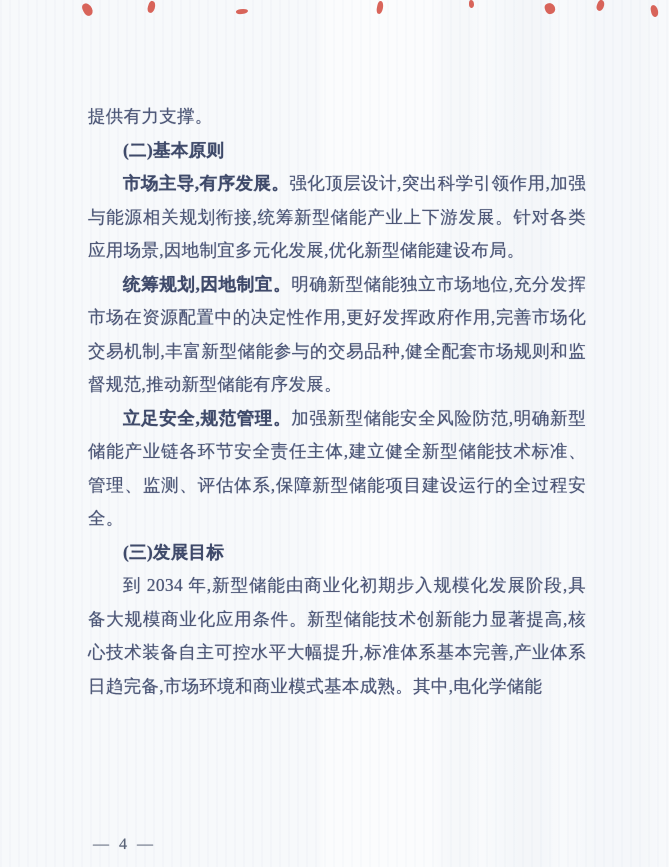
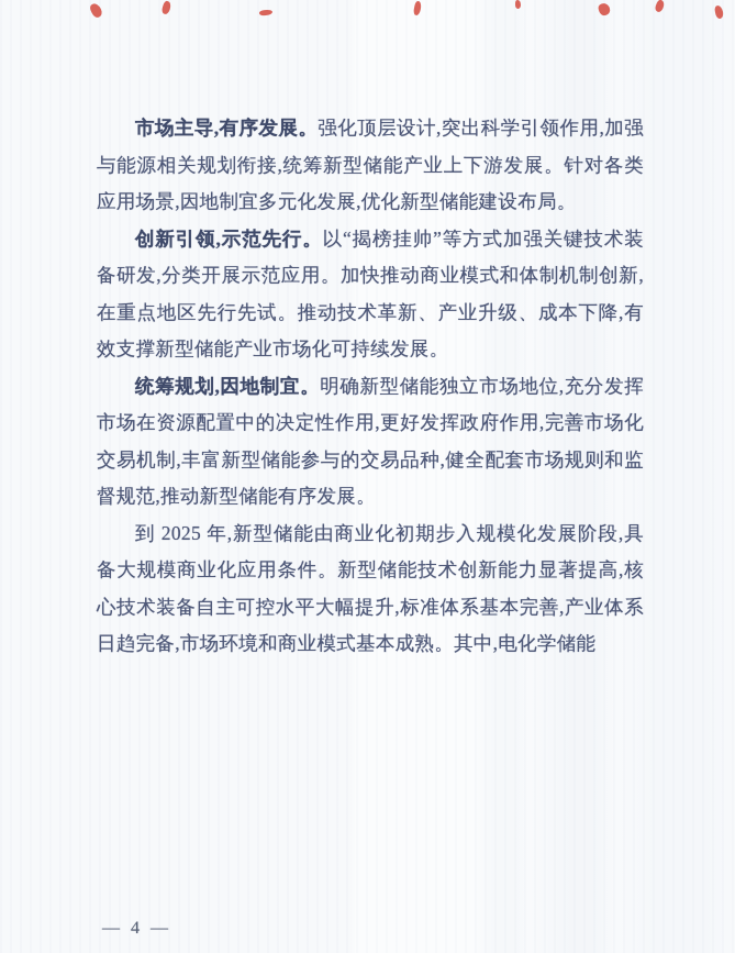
- 提供有力支撑。
- (二)基本原则
  市场主导,有序发展。强化顶层设计,突出科学引领作用,加强与能源相关规划衔接,统筹新型储能产业上下游发展。针对各类应用场景,因地制宜多元化发展,优化新型储能建设布局。
+ 创新引领,示范先行。以“揭榜挂帅”等方式加强关键技术装备研发,分类开展示范应用。加快推动商业模式和体制机制创新,在重点地区先行先试。推动技术革新、产业升级、成本下降,有效支撑新型储能产业市场化可持续发展。
  统筹规划,因地制宜。明确新型储能独立市场地位,充分发挥市场在资源配置中的决定性作用,更好发挥政府作用,完善市场化交易机制,丰富新型储能参与的交易品种,健全配套市场规则和监督规范,推动新型储能有序发展。
- 立足安全,规范管理。加强新型储能安全风险防范,明确新型储能产业链各环节安全责任主体,建立健全新型储能技术标准、管理、监测、评估体系,保障新型储能项目建设运行的全过程安全。
- (三)发展目标
- 到 2034 年,新型储能由商业化初期步入规模化发展阶段,具备大规模商业化应用条件。新型储能技术创新能力显著提高,核心技术装备自主可控水平大幅提升,标准体系基本完善,产业体系日趋完备,市场环境和商业模式基本成熟。其中,电化学储能
+ 到 2025 年,新型储能由商业化初期步入规模化发展阶段,具备大规模商业化应用条件。新型储能技术创新能力显著提高,核心技术装备自主可控水平大幅提升,标准体系基本完善,产业体系日趋完备,市场环境和商业模式基本成熟。其中,电化学储能
  — 4 —
